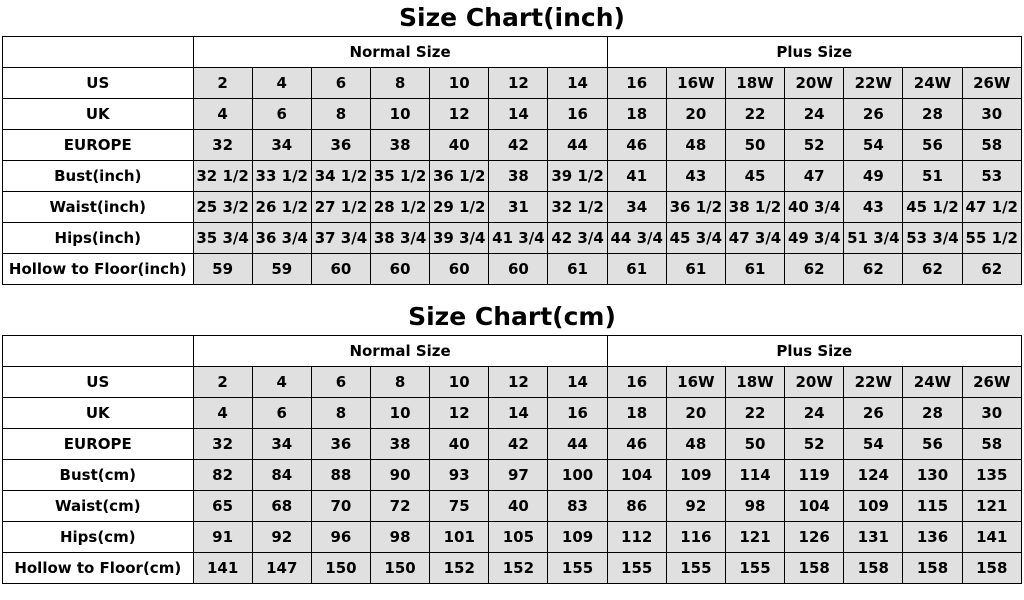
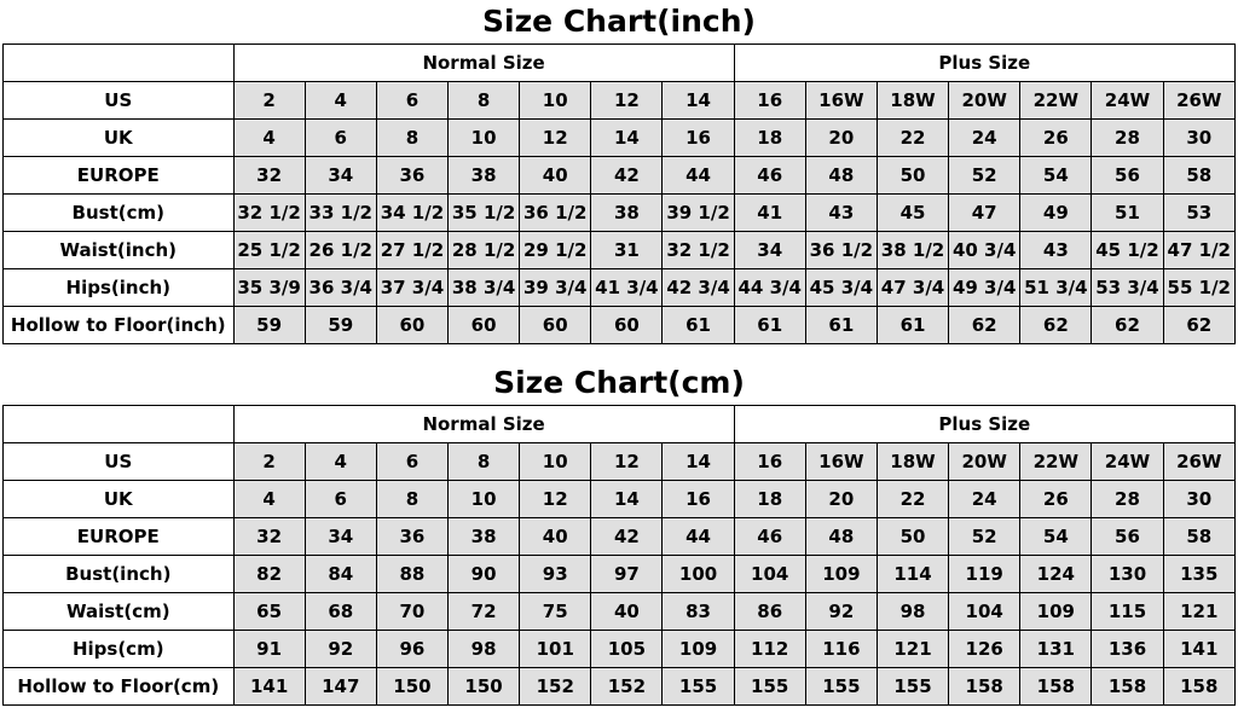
  Size Chart(inch)
  	Normal Size	Plus Size
  US	2	4	6	8	10	12	14	16	16W	18W	20W	22W	24W	26W
  UK	4	6	8	10	12	14	16	18	20	22	24	26	28	30
  EUROPE	32	34	36	38	40	42	44	46	48	50	52	54	56	58
- Bust(inch)	32 1/2	33 1/2	34 1/2	35 1/2	36 1/2	38	39 1/2	41	43	45	47	49	51	53
+ Bust(cm)	32 1/2	33 1/2	34 1/2	35 1/2	36 1/2	38	39 1/2	41	43	45	47	49	51	53
- Waist(inch)	25 3/2	26 1/2	27 1/2	28 1/2	29 1/2	31	32 1/2	34	36 1/2	38 1/2	40 3/4	43	45 1/2	47 1/2
+ Waist(inch)	25 1/2	26 1/2	27 1/2	28 1/2	29 1/2	31	32 1/2	34	36 1/2	38 1/2	40 3/4	43	45 1/2	47 1/2
- Hips(inch)	35 3/4	36 3/4	37 3/4	38 3/4	39 3/4	41 3/4	42 3/4	44 3/4	45 3/4	47 3/4	49 3/4	51 3/4	53 3/4	55 1/2
+ Hips(inch)	35 3/9	36 3/4	37 3/4	38 3/4	39 3/4	41 3/4	42 3/4	44 3/4	45 3/4	47 3/4	49 3/4	51 3/4	53 3/4	55 1/2
  Hollow to Floor(inch)	59	59	60	60	60	60	61	61	61	61	62	62	62	62
  Size Chart(cm)
  	Normal Size	Plus Size
  US	2	4	6	8	10	12	14	16	16W	18W	20W	22W	24W	26W
  UK	4	6	8	10	12	14	16	18	20	22	24	26	28	30
  EUROPE	32	34	36	38	40	42	44	46	48	50	52	54	56	58
- Bust(cm)	82	84	88	90	93	97	100	104	109	114	119	124	130	135
+ Bust(inch)	82	84	88	90	93	97	100	104	109	114	119	124	130	135
  Waist(cm)	65	68	70	72	75	40	83	86	92	98	104	109	115	121
  Hips(cm)	91	92	96	98	101	105	109	112	116	121	126	131	136	141
  Hollow to Floor(cm)	141	147	150	150	152	152	155	155	155	155	158	158	158	158
